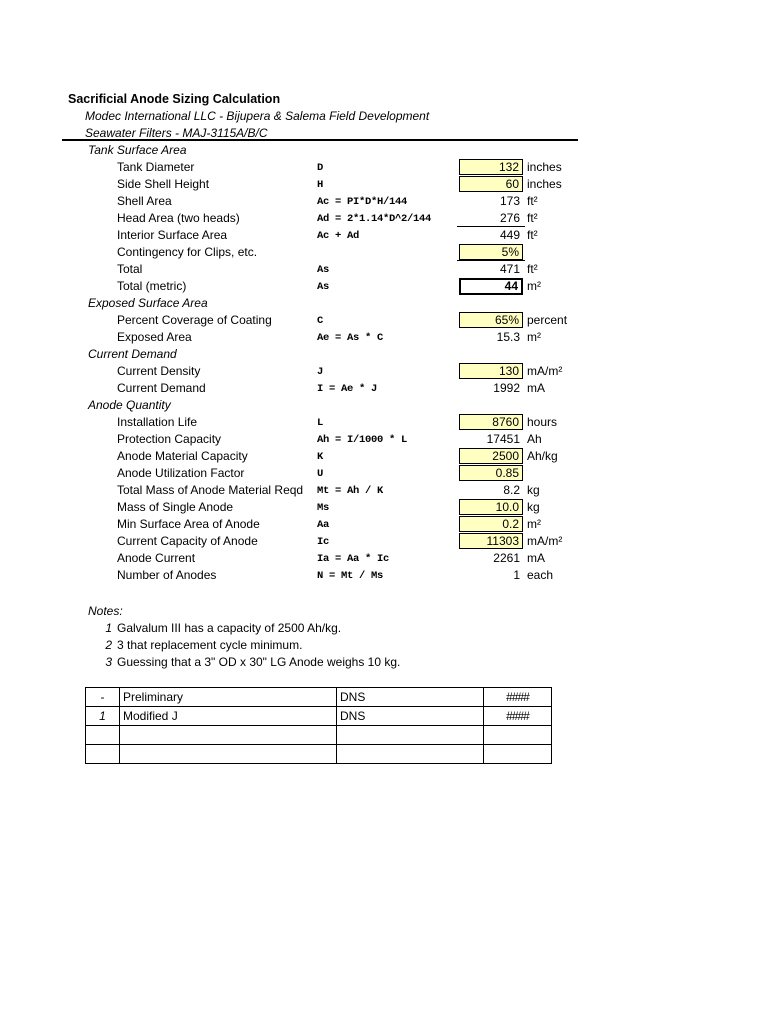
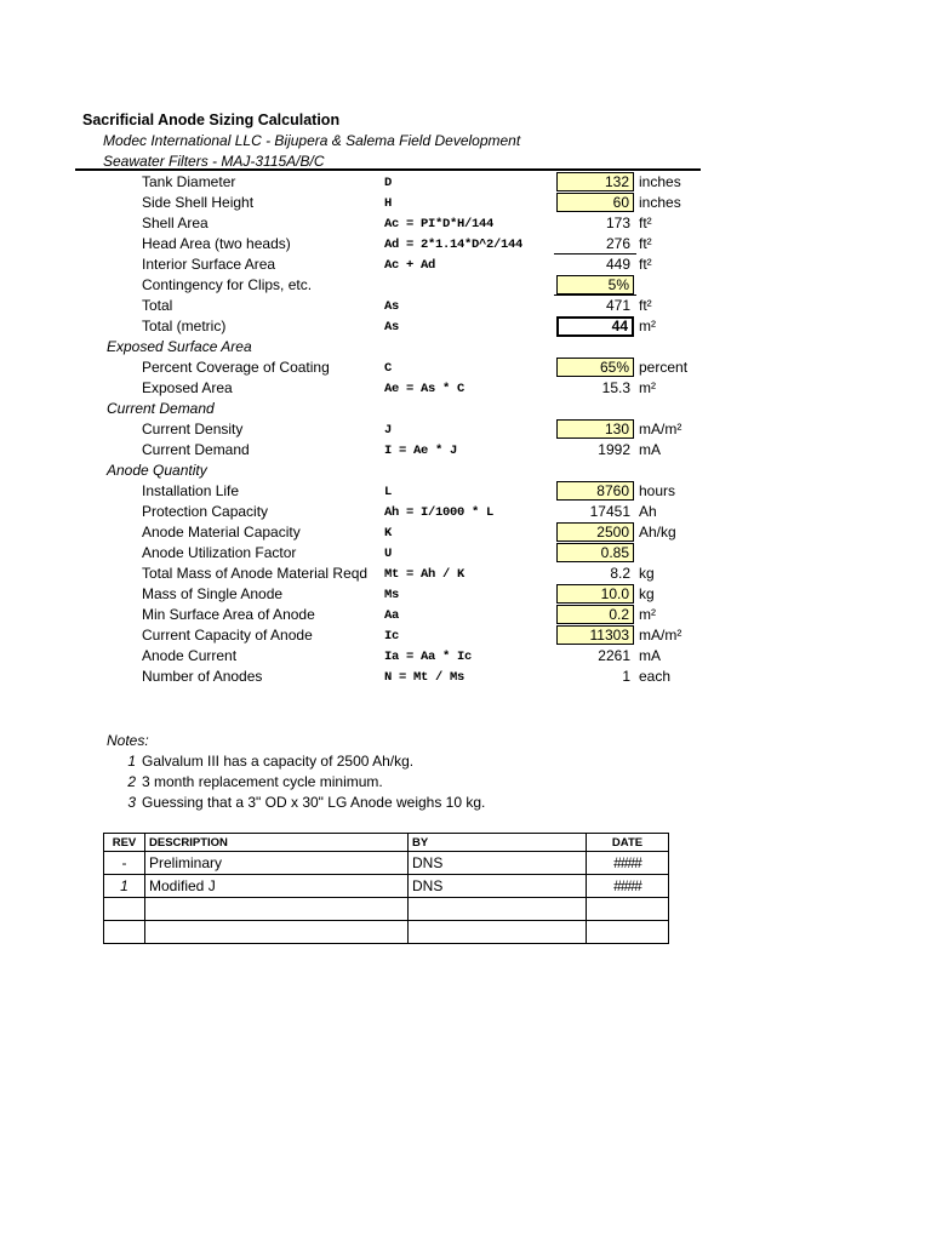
  Sacrificial Anode Sizing Calculation
  Modec International LLC - Bijupera & Salema Field Development
  Seawater Filters - MAJ-3115A/B/C
- Tank Surface Area
  Tank Diameter
  D
  132
  inches
  Side Shell Height
  H
  60
  inches
  Shell Area
  Ac = PI*D*H/144
  173
  ft²
  Head Area (two heads)
  Ad = 2*1.14*D^2/144
  276
  ft²
  Interior Surface Area
  Ac + Ad
  449
  ft²
  Contingency for Clips, etc.
  5%
  Total
  As
  471
  ft²
  Total (metric)
  As
  44
  m²
  Exposed Surface Area
  Percent Coverage of Coating
  C
  65%
  percent
  Exposed Area
  Ae = As * C
  15.3
  m²
  Current Demand
  Current Density
  J
  130
  mA/m²
  Current Demand
  I = Ae * J
  1992
  mA
  Anode Quantity
  Installation Life
  L
  8760
  hours
  Protection Capacity
  Ah = I/1000 * L
  17451
  Ah
  Anode Material Capacity
  K
  2500
  Ah/kg
  Anode Utilization Factor
  U
  0.85
  Total Mass of Anode Material Reqd
  Mt = Ah / K
  8.2
  kg
  Mass of Single Anode
  Ms
  10.0
  kg
  Min Surface Area of Anode
  Aa
  0.2
  m²
  Current Capacity of Anode
  Ic
  11303
  mA/m²
  Anode Current
  Ia = Aa * Ic
  2261
  mA
  Number of Anodes
  N = Mt / Ms
  1
  each
  Notes:
  1
  Galvalum III has a capacity of 2500 Ah/kg.
  2
- 3 that replacement cycle minimum.
+ 3 month replacement cycle minimum.
  3
  Guessing that a 3" OD x 30" LG Anode weighs 10 kg.
+ REV	DESCRIPTION	BY	DATE
  -	Preliminary	DNS	####
  1	Modified J	DNS	####
